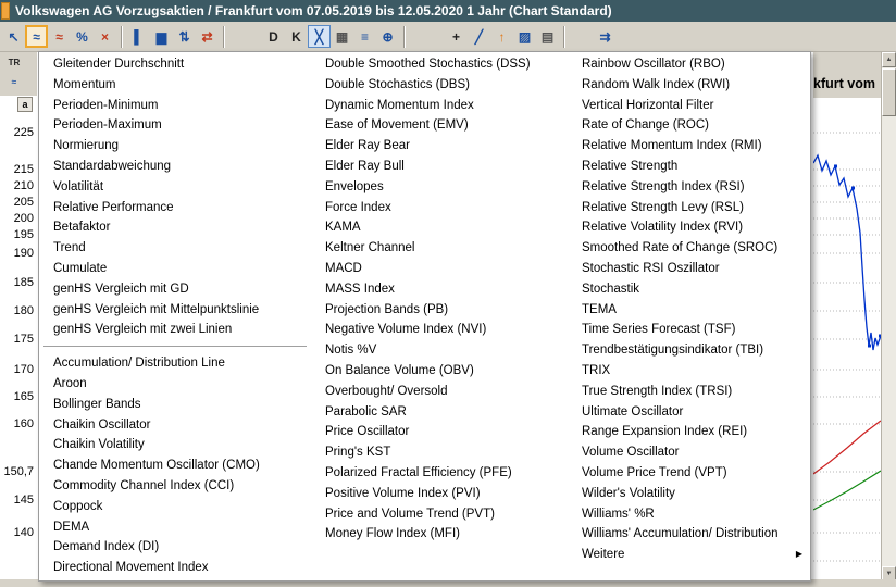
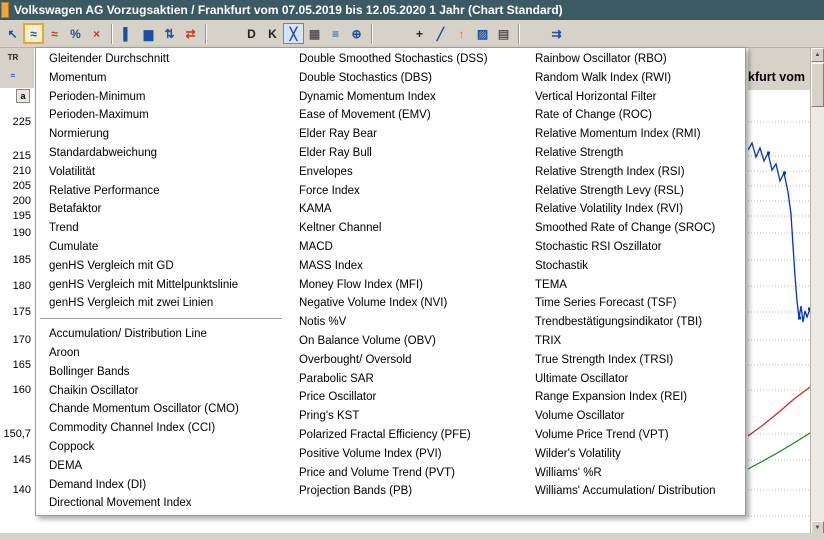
  Volkswagen AG Vorzugsaktien / Frankfurt vom 07.05.2019 bis 12.05.2020 1 Jahr (Chart Standard)
  ↖ ≈ ≈ % × ▌ ▆ ⇅ ⇄ D K ╳ ▦ ≡ ⊕ + ╱ ↑ ▨ ▤ ⇉
  TR
  ≈
  a
  225
  215
  210
  205
  200
  195
  190
  185
  180
  175
  170
  165
  160
  150,7
  145
  140
  kfurt vom
  Gleitender Durchschnitt
  Momentum
  Perioden-Minimum
  Perioden-Maximum
  Normierung
  Standardabweichung
  Volatilität
  Relative Performance
  Betafaktor
  Trend
  Cumulate
  genHS Vergleich mit GD
  genHS Vergleich mit Mittelpunktslinie
  genHS Vergleich mit zwei Linien
  Accumulation/ Distribution Line
  Aroon
  Bollinger Bands
  Chaikin Oscillator
- Chaikin Volatility
  Chande Momentum Oscillator (CMO)
  Commodity Channel Index (CCI)
  Coppock
  DEMA
  Demand Index (DI)
  Directional Movement Index
  Double Smoothed Stochastics (DSS)
  Double Stochastics (DBS)
  Dynamic Momentum Index
  Ease of Movement (EMV)
  Elder Ray Bear
  Elder Ray Bull
  Envelopes
  Force Index
  KAMA
  Keltner Channel
  MACD
  MASS Index
- Projection Bands (PB)
+ Money Flow Index (MFI)
  Negative Volume Index (NVI)
  Notis %V
  On Balance Volume (OBV)
  Overbought/ Oversold
  Parabolic SAR
  Price Oscillator
  Pring's KST
  Polarized Fractal Efficiency (PFE)
  Positive Volume Index (PVI)
  Price and Volume Trend (PVT)
- Money Flow Index (MFI)
+ Projection Bands (PB)
  Rainbow Oscillator (RBO)
  Random Walk Index (RWI)
  Vertical Horizontal Filter
  Rate of Change (ROC)
  Relative Momentum Index (RMI)
  Relative Strength
  Relative Strength Index (RSI)
  Relative Strength Levy (RSL)
  Relative Volatility Index (RVI)
  Smoothed Rate of Change (SROC)
  Stochastic RSI Oszillator
  Stochastik
  TEMA
  Time Series Forecast (TSF)
  Trendbestätigungsindikator (TBI)
  TRIX
  True Strength Index (TRSI)
  Ultimate Oscillator
  Range Expansion Index (REI)
  Volume Oscillator
  Volume Price Trend (VPT)
  Wilder's Volatility
  Williams' %R
  Williams' Accumulation/ Distribution
- Weitere
- ▶
